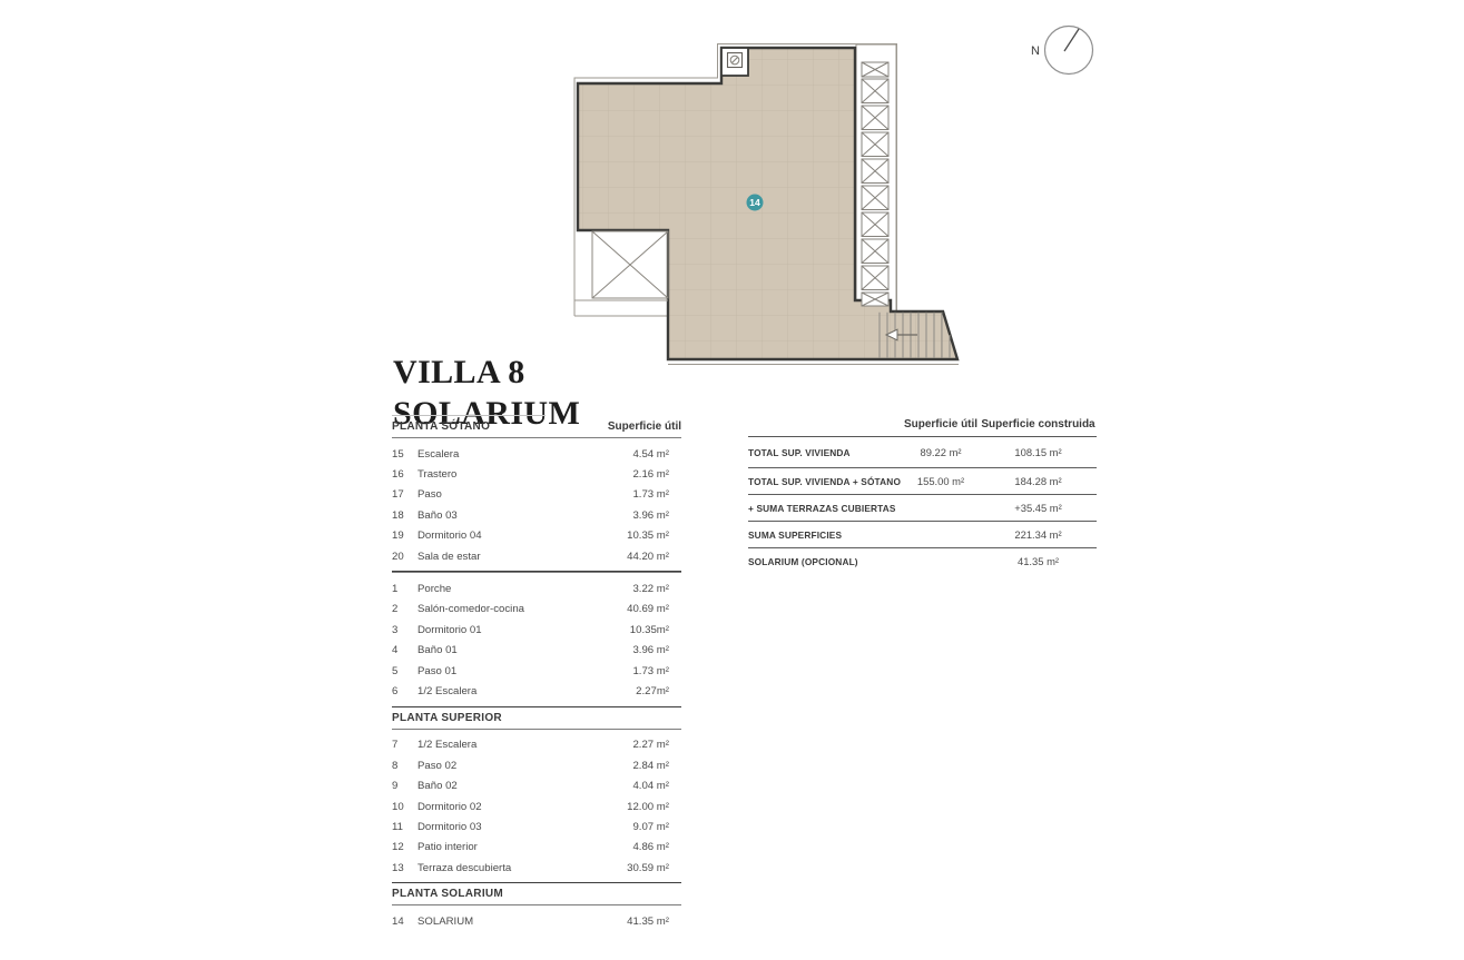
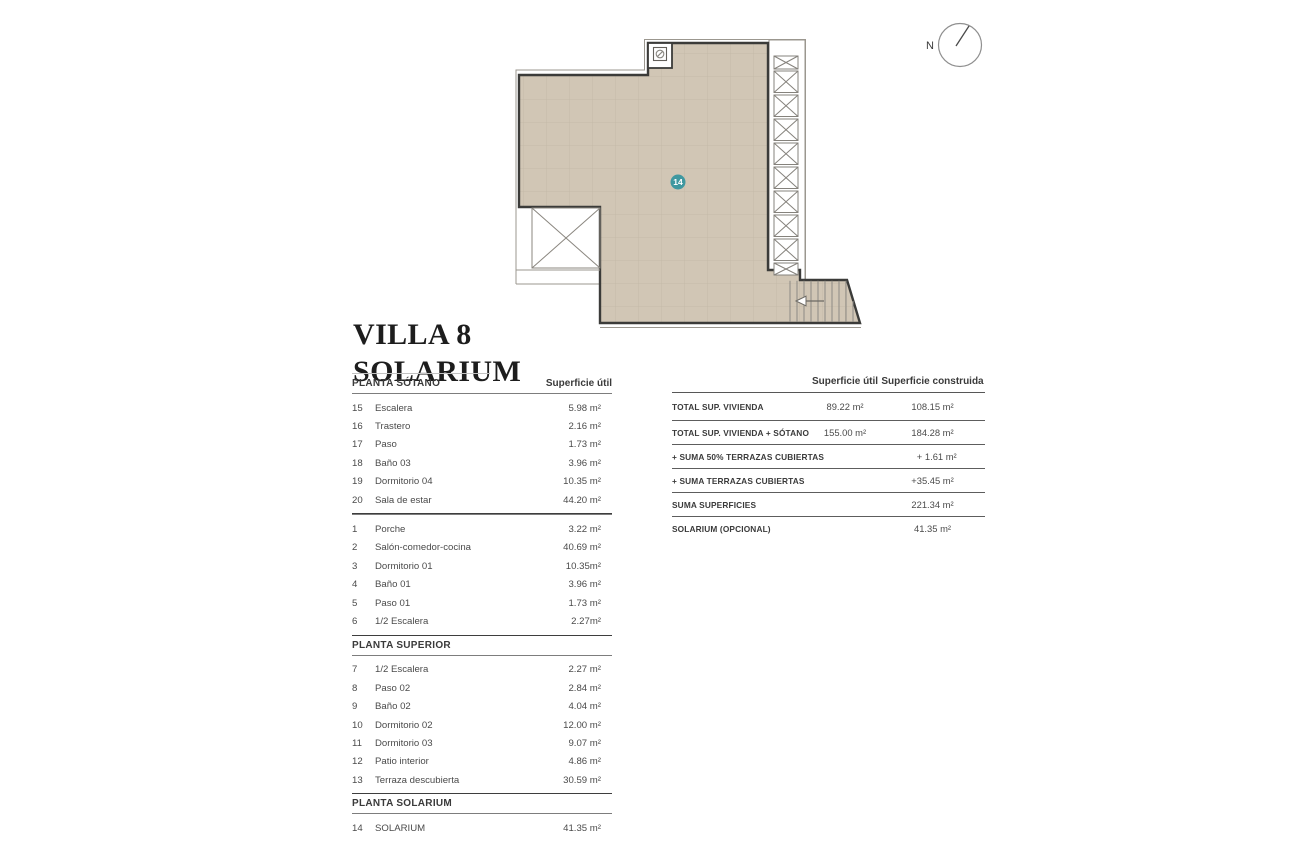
  14
  N
  VILLA 8
  SOLARIUM
  PLANTA SÓTANO
  Superficie útil
  15
  Escalera
- 4.54 m²
+ 5.98 m²
  16
  Trastero
  2.16 m²
  17
  Paso
  1.73 m²
  18
  Baño 03
  3.96 m²
  19
  Dormitorio 04
  10.35 m²
  20
  Sala de estar
  44.20 m²
  1
  Porche
  3.22 m²
  2
  Salón-comedor-cocina
  40.69 m²
  3
  Dormitorio 01
  10.35m²
  4
  Baño 01
  3.96 m²
  5
  Paso 01
  1.73 m²
  6
  1/2 Escalera
  2.27m²
  PLANTA SUPERIOR
  7
  1/2 Escalera
  2.27 m²
  8
  Paso 02
  2.84 m²
  9
  Baño 02
  4.04 m²
  10
  Dormitorio 02
  12.00 m²
  11
  Dormitorio 03
  9.07 m²
  12
  Patio interior
  4.86 m²
  13
  Terraza descubierta
  30.59 m²
  PLANTA SOLARIUM
  14
  SOLARIUM
  41.35 m²
  Superficie útil
  Superficie construida
  TOTAL SUP. VIVIENDA
  89.22 m²
  108.15 m²
  TOTAL SUP. VIVIENDA + SÓTANO
  155.00 m²
  184.28 m²
+ + SUMA 50% TERRAZAS CUBIERTAS
+ + 1.61 m²
  + SUMA TERRAZAS CUBIERTAS
  +35.45 m²
  SUMA SUPERFICIES
  221.34 m²
  SOLARIUM (OPCIONAL)
  41.35 m²
